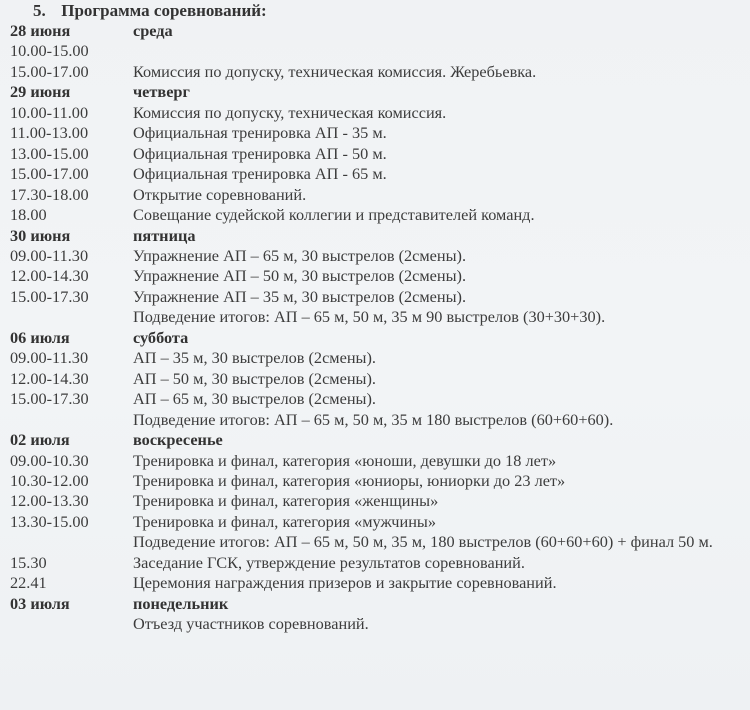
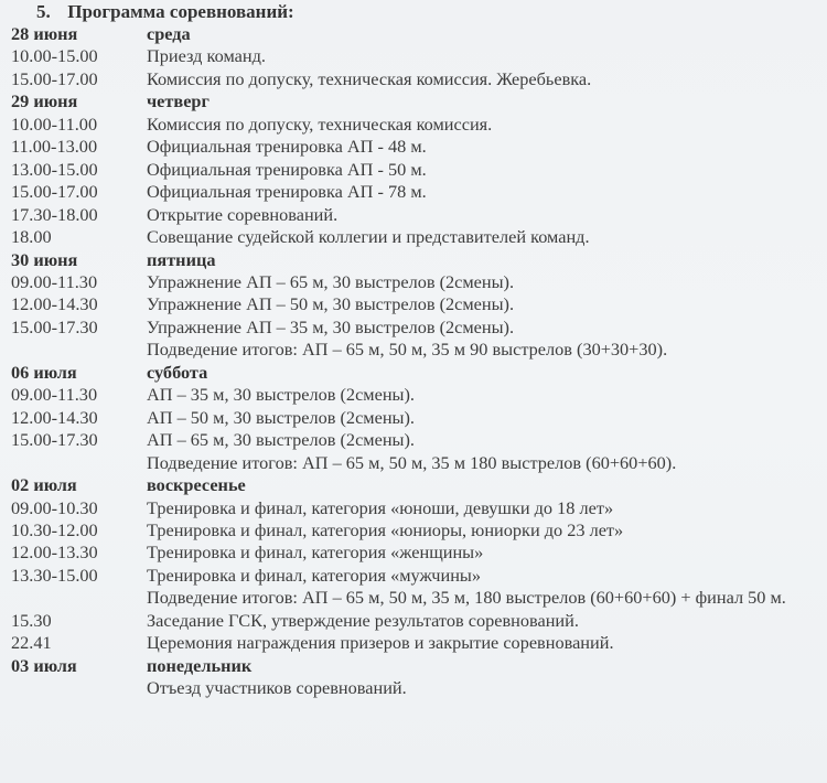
  5. Программа соревнований:
  28 июня
  среда
  10.00-15.00
+ Приезд команд.
  15.00-17.00
  Комиссия по допуску, техническая комиссия. Жеребьевка.
  29 июня
  четверг
  10.00-11.00
  Комиссия по допуску, техническая комиссия.
  11.00-13.00
- Официальная тренировка АП - 35 м.
+ Официальная тренировка АП - 48 м.
  13.00-15.00
  Официальная тренировка АП - 50 м.
  15.00-17.00
- Официальная тренировка АП - 65 м.
+ Официальная тренировка АП - 78 м.
  17.30-18.00
  Открытие соревнований.
  18.00
  Совещание судейской коллегии и представителей команд.
  30 июня
  пятница
  09.00-11.30
  Упражнение АП – 65 м, 30 выстрелов (2смены).
  12.00-14.30
  Упражнение АП – 50 м, 30 выстрелов (2смены).
  15.00-17.30
  Упражнение АП – 35 м, 30 выстрелов (2смены).
  Подведение итогов: АП – 65 м, 50 м, 35 м 90 выстрелов (30+30+30).
  06 июля
  суббота
  09.00-11.30
  АП – 35 м, 30 выстрелов (2смены).
  12.00-14.30
  АП – 50 м, 30 выстрелов (2смены).
  15.00-17.30
  АП – 65 м, 30 выстрелов (2смены).
  Подведение итогов: АП – 65 м, 50 м, 35 м 180 выстрелов (60+60+60).
  02 июля
  воскресенье
  09.00-10.30
  Тренировка и финал, категория «юноши, девушки до 18 лет»
  10.30-12.00
  Тренировка и финал, категория «юниоры, юниорки до 23 лет»
  12.00-13.30
  Тренировка и финал, категория «женщины»
  13.30-15.00
  Тренировка и финал, категория «мужчины»
  Подведение итогов: АП – 65 м, 50 м, 35 м, 180 выстрелов (60+60+60) + финал 50 м.
  15.30
  Заседание ГСК, утверждение результатов соревнований.
  22.41
  Церемония награждения призеров и закрытие соревнований.
  03 июля
  понедельник
  Отъезд участников соревнований.
